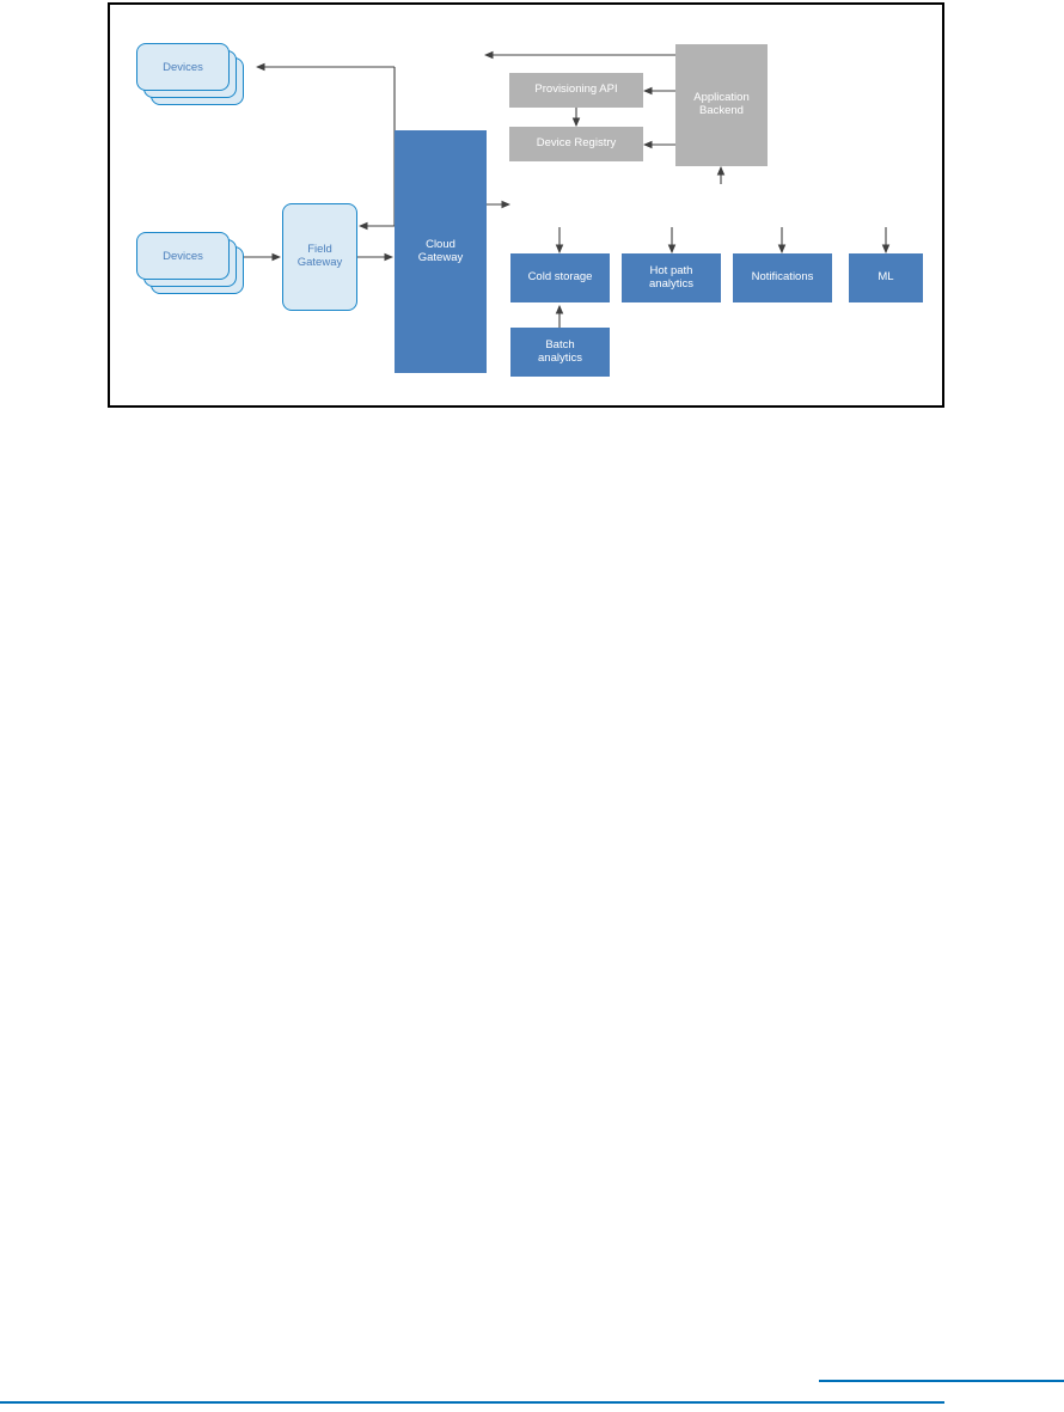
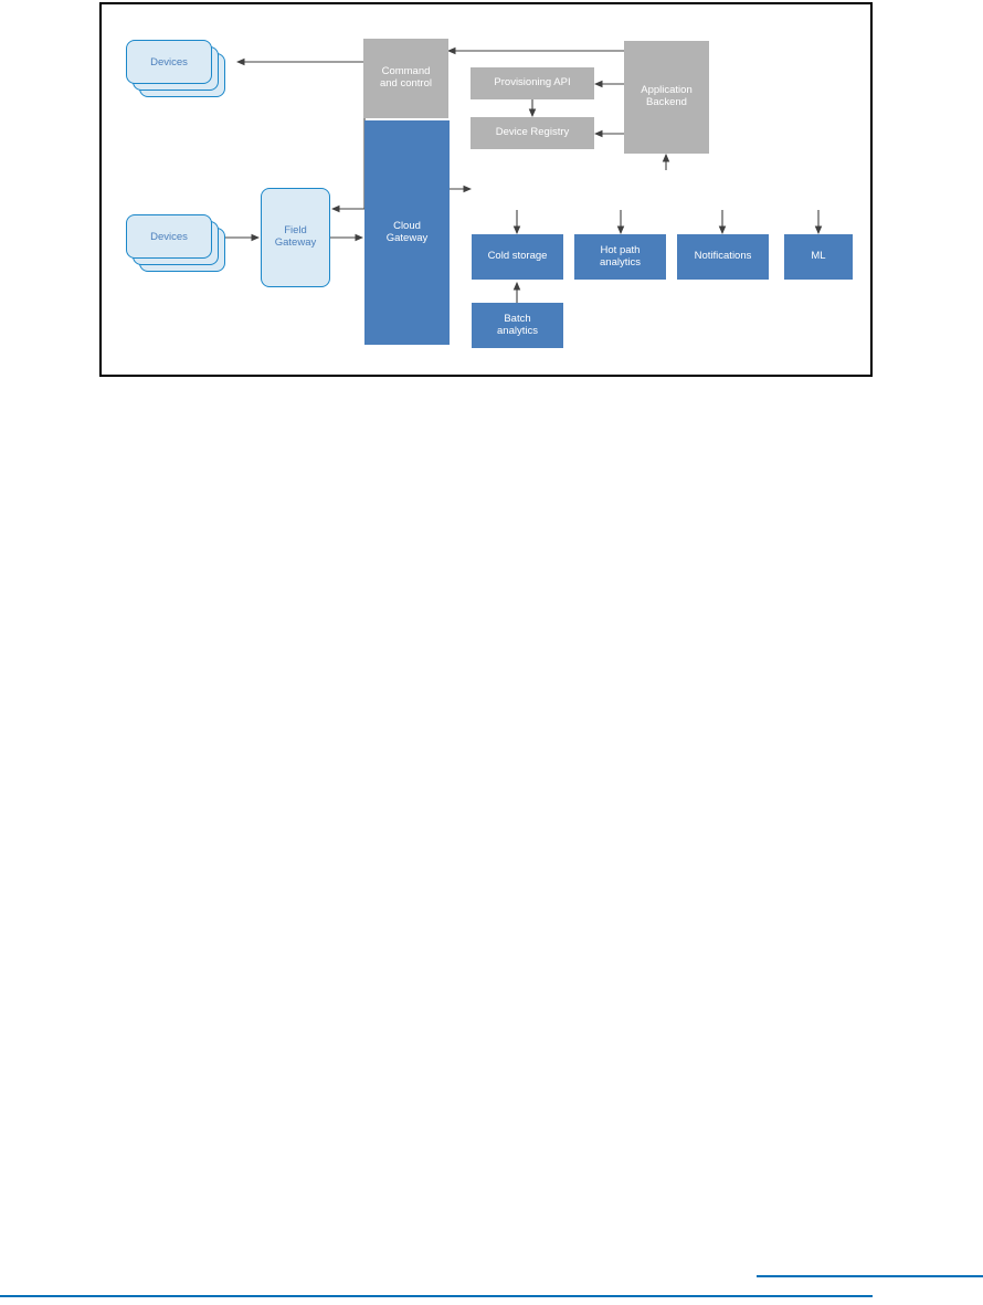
  Devices
  Devices
  Field
  Gateway
  Cloud
  Gateway
+ Command
+ and control
  Provisioning API
  Device Registry
  Application
  Backend
  Cold storage
  Hot path
  analytics
  Notifications
  ML
  Batch
  analytics
